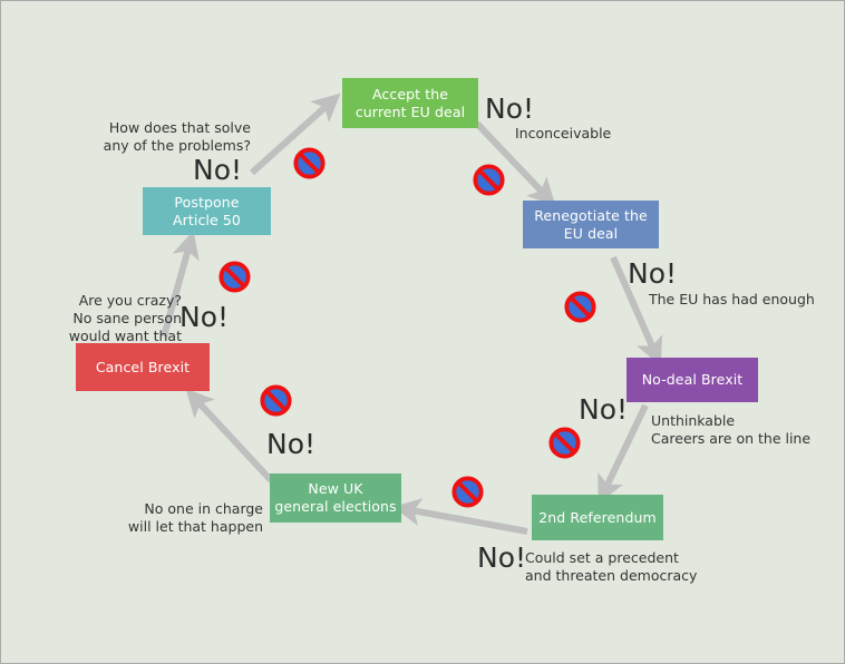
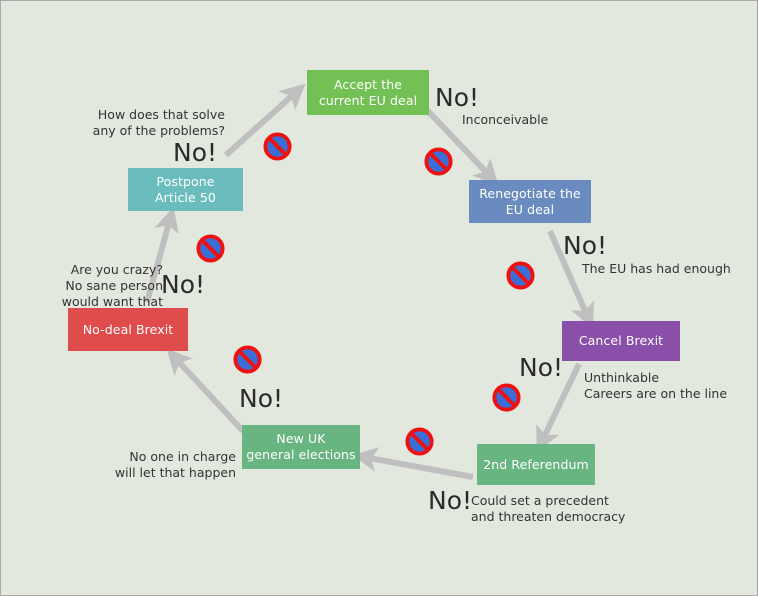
  Accept the
  current EU deal
  Renegotiate the
  EU deal
- No-deal Brexit
+ Cancel Brexit
  2nd Referendum
  New UK
  general elections
- Cancel Brexit
+ No-deal Brexit
  Postpone
  Article 50
  No!
  No!
  No!
  No!
  No!
  No!
  No!
  Inconceivable
  The EU has had enough
  Unthinkable
  Careers are on the line
  Could set a precedent
  and threaten democracy
  No one in charge
  will let that happen
  Are you crazy?
  No sane person
  would want that
  How does that solve
  any of the problems?
